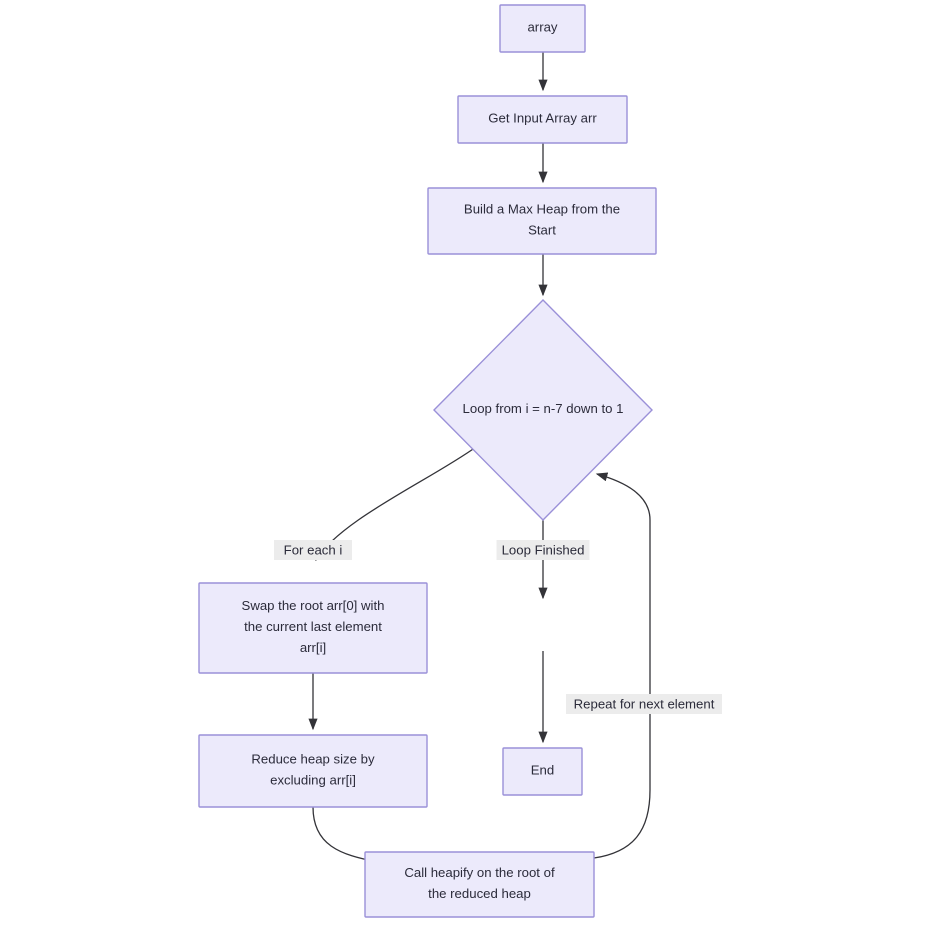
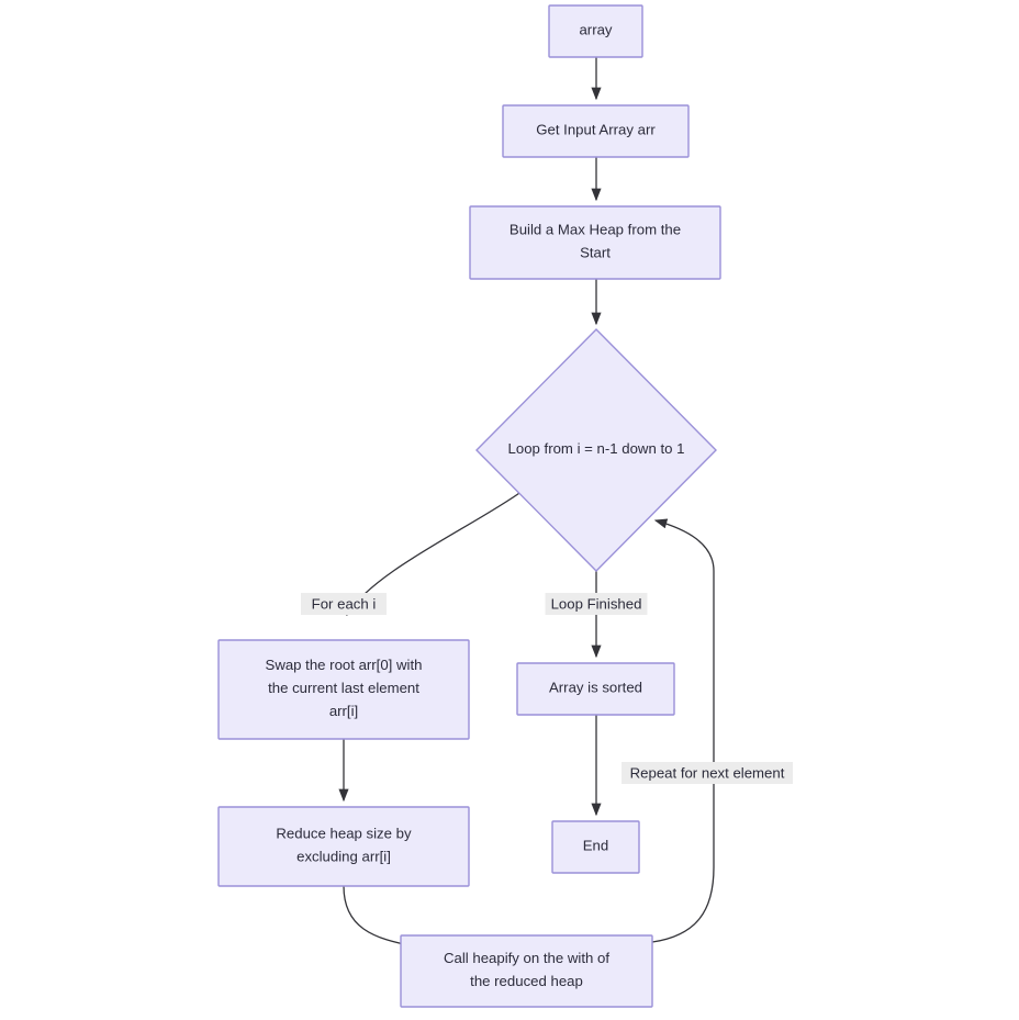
  array
  Get Input Array arr
  Build a Max Heap from the Start
- Loop from i = n-7 down to 1
+ Loop from i = n-1 down to 1
  Swap the root arr[0] with the current last element arr[i]
  Reduce heap size by excluding arr[i]
+ Array is sorted
  End
- Call heapify on the root of the reduced heap
+ Call heapify on the with of the reduced heap
  For each i
  Loop Finished
  Repeat for next element
